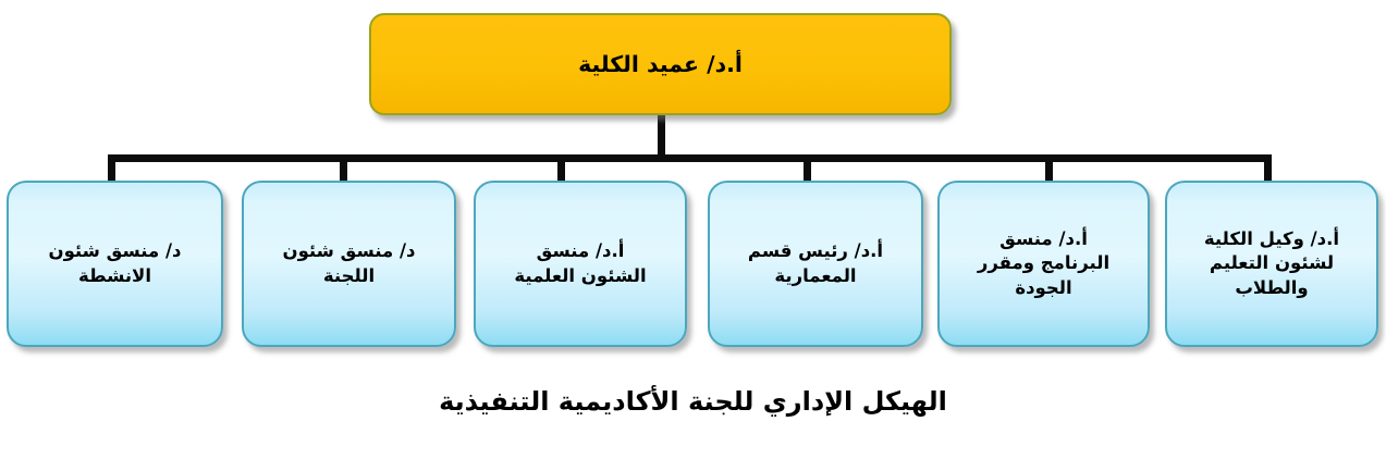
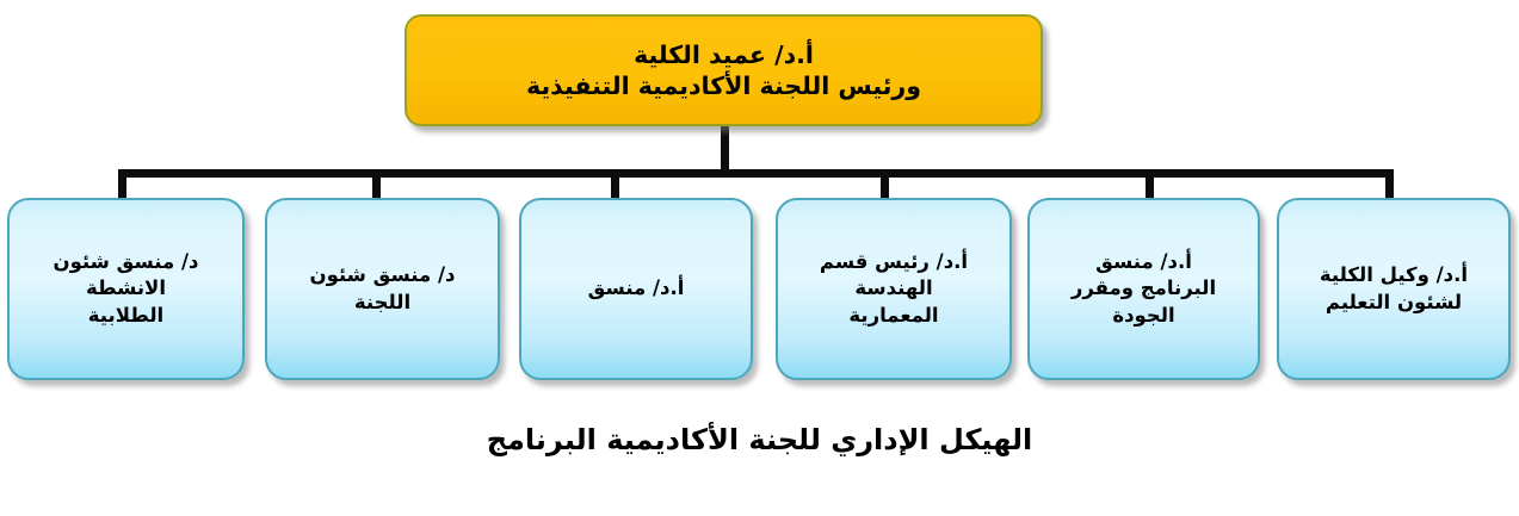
  أ.د/ عميد الكلية
+ ورئيس اللجنة الأكاديمية التنفيذية
  أ.د/ وكيل الكلية
  لشئون التعليم
- والطلاب
  أ.د/ منسق
  البرنامج ومقرر
  الجودة
  أ.د/ رئيس قسم
+ الهندسة
  المعمارية
  أ.د/ منسق
- الشئون العلمية
  د/ منسق شئون
  اللجنة
  د/ منسق شئون
  الانشطة
+ الطلابية
- الهيكل الإداري للجنة الأكاديمية التنفيذية
+ الهيكل الإداري للجنة الأكاديمية البرنامج
